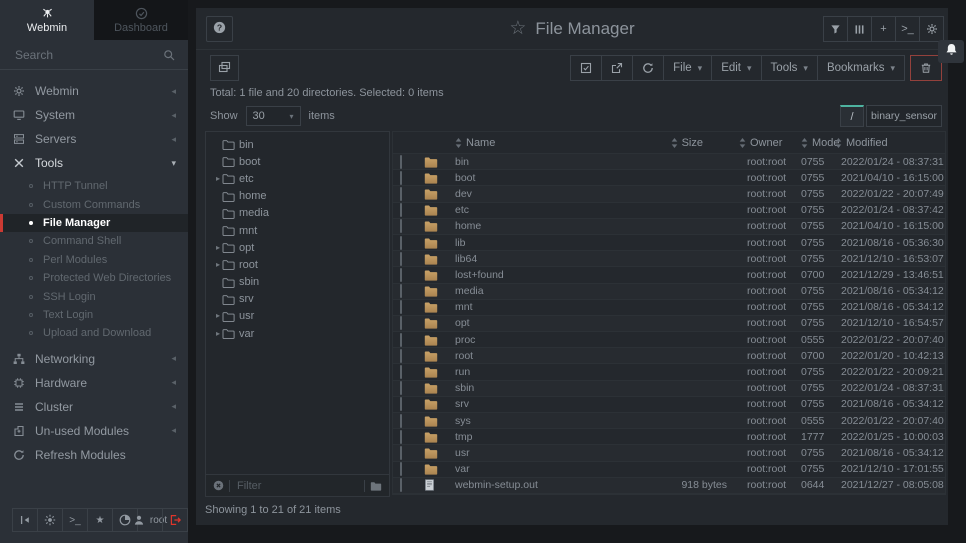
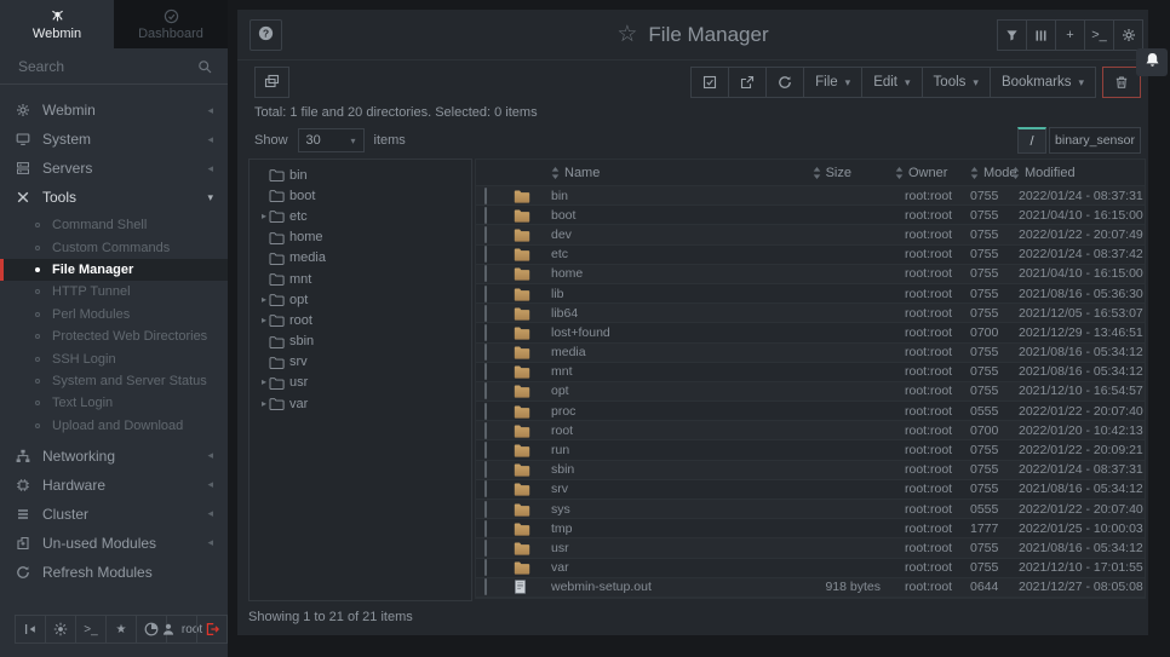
  Webmin
  Dashboard
  Search
  Webmin
  ◂
  System
  ◂
  Servers
  ◂
  Tools
  ▾
- HTTP Tunnel
+ Command Shell
  Custom Commands
  File Manager
- Command Shell
+ HTTP Tunnel
  Perl Modules
  Protected Web Directories
  SSH Login
+ System and Server Status
  Text Login
  Upload and Download
  Networking
  ◂
  Hardware
  ◂
  Cluster
  ◂
  Un-used Modules
  ◂
  Refresh Modules
  >_
  ★
  root
  ?
  ☆
  File Manager
  +
  >_
  File
  ▾
  Edit
  ▾
  Tools
  ▾
  Bookmarks
  ▾
  Total: 1 file and 20 directories. Selected: 0 items
  Show
  30
  ▾
  items
  /
  binary_sensor
  bin
  boot
  ▸
  etc
  home
  media
  mnt
  ▸
  opt
  ▸
  root
  sbin
  srv
  ▸
  usr
  ▸
  var
- Filter
  Name
  Size
  Owner
  Mode
  Modified
  bin
  root:root
  0755
  2022/01/24 - 08:37:31
  boot
  root:root
  0755
  2021/04/10 - 16:15:00
  dev
  root:root
  0755
  2022/01/22 - 20:07:49
  etc
  root:root
  0755
  2022/01/24 - 08:37:42
  home
  root:root
  0755
  2021/04/10 - 16:15:00
  lib
  root:root
  0755
  2021/08/16 - 05:36:30
  lib64
  root:root
  0755
- 2021/12/10 - 16:53:07
+ 2021/12/05 - 16:53:07
  lost+found
  root:root
  0700
  2021/12/29 - 13:46:51
  media
  root:root
  0755
  2021/08/16 - 05:34:12
  mnt
  root:root
  0755
  2021/08/16 - 05:34:12
  opt
  root:root
  0755
  2021/12/10 - 16:54:57
  proc
  root:root
  0555
  2022/01/22 - 20:07:40
  root
  root:root
  0700
  2022/01/20 - 10:42:13
  run
  root:root
  0755
  2022/01/22 - 20:09:21
  sbin
  root:root
  0755
  2022/01/24 - 08:37:31
  srv
  root:root
  0755
  2021/08/16 - 05:34:12
  sys
  root:root
  0555
  2022/01/22 - 20:07:40
  tmp
  root:root
  1777
  2022/01/25 - 10:00:03
  usr
  root:root
  0755
  2021/08/16 - 05:34:12
  var
  root:root
  0755
  2021/12/10 - 17:01:55
  webmin-setup.out
  918 bytes
  root:root
  0644
  2021/12/27 - 08:05:08
  Showing 1 to 21 of 21 items
